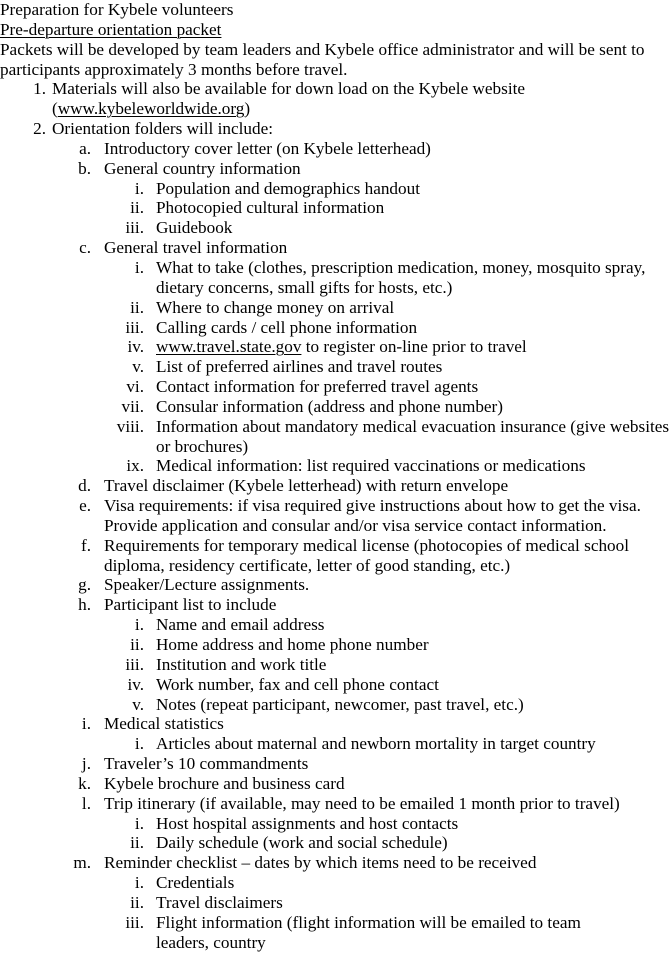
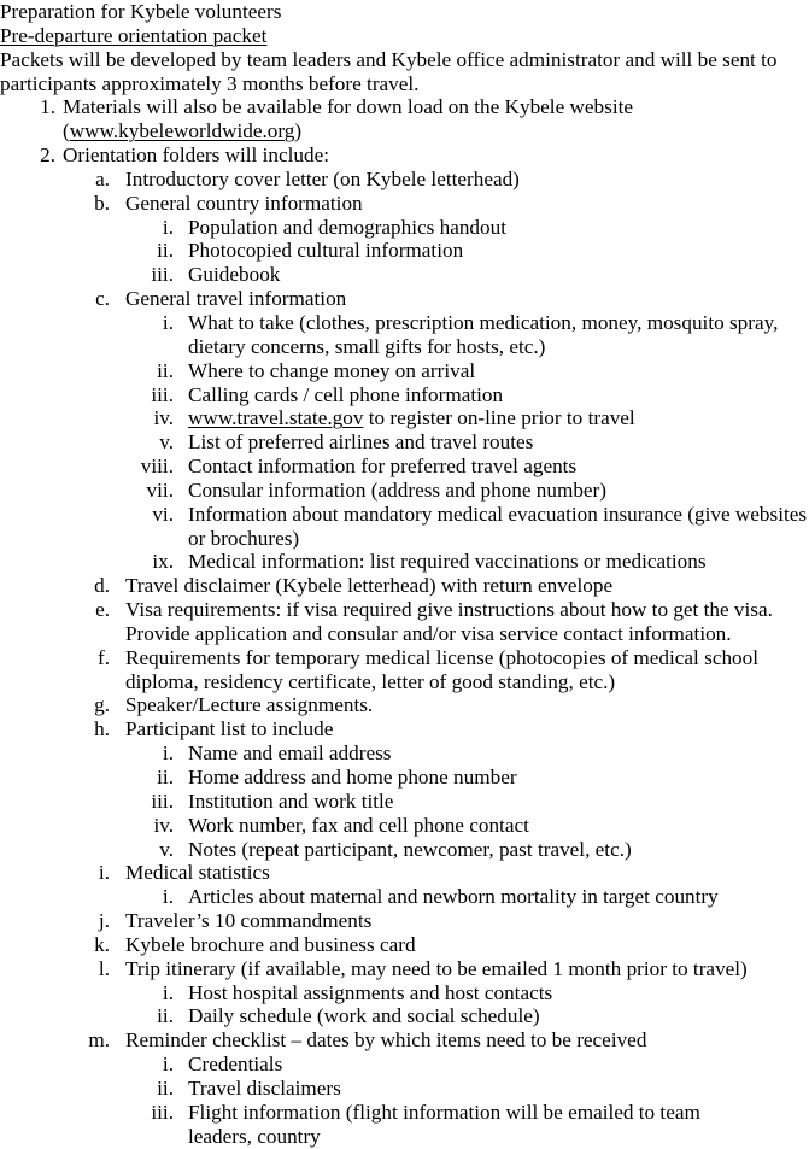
  Preparation for Kybele volunteers
  Pre-departure orientation packet
  Packets will be developed by team leaders and Kybele office administrator and will be sent to
  participants approximately 3 months before travel.
  1.
  Materials will also be available for down load on the Kybele website
  (www.kybeleworldwide.org)
  2.
  Orientation folders will include:
  a.
  Introductory cover letter (on Kybele letterhead)
  b.
  General country information
  i.
  Population and demographics handout
  ii.
  Photocopied cultural information
  iii.
  Guidebook
  c.
  General travel information
  i.
  What to take (clothes, prescription medication, money, mosquito spray,
  dietary concerns, small gifts for hosts, etc.)
  ii.
  Where to change money on arrival
  iii.
  Calling cards / cell phone information
  iv.
  www.travel.state.gov to register on-line prior to travel
  v.
  List of preferred airlines and travel routes
- vi.
+ viii.
  Contact information for preferred travel agents
  vii.
  Consular information (address and phone number)
- viii.
+ vi.
  Information about mandatory medical evacuation insurance (give websites
  or brochures)
  ix.
  Medical information: list required vaccinations or medications
  d.
  Travel disclaimer (Kybele letterhead) with return envelope
  e.
  Visa requirements: if visa required give instructions about how to get the visa.
  Provide application and consular and/or visa service contact information.
  f.
  Requirements for temporary medical license (photocopies of medical school
  diploma, residency certificate, letter of good standing, etc.)
  g.
  Speaker/Lecture assignments.
  h.
  Participant list to include
  i.
  Name and email address
  ii.
  Home address and home phone number
  iii.
  Institution and work title
  iv.
  Work number, fax and cell phone contact
  v.
  Notes (repeat participant, newcomer, past travel, etc.)
  i.
  Medical statistics
  i.
  Articles about maternal and newborn mortality in target country
  j.
  Traveler’s 10 commandments
  k.
  Kybele brochure and business card
  l.
  Trip itinerary (if available, may need to be emailed 1 month prior to travel)
  i.
  Host hospital assignments and host contacts
  ii.
  Daily schedule (work and social schedule)
  m.
  Reminder checklist – dates by which items need to be received
  i.
  Credentials
  ii.
  Travel disclaimers
  iii.
  Flight information (flight information will be emailed to team
  leaders, country
